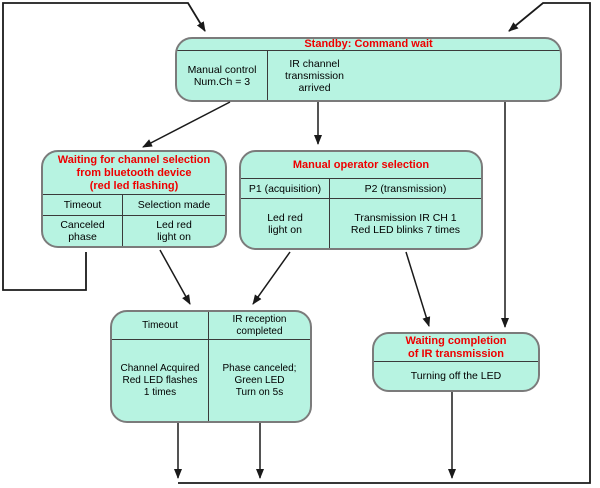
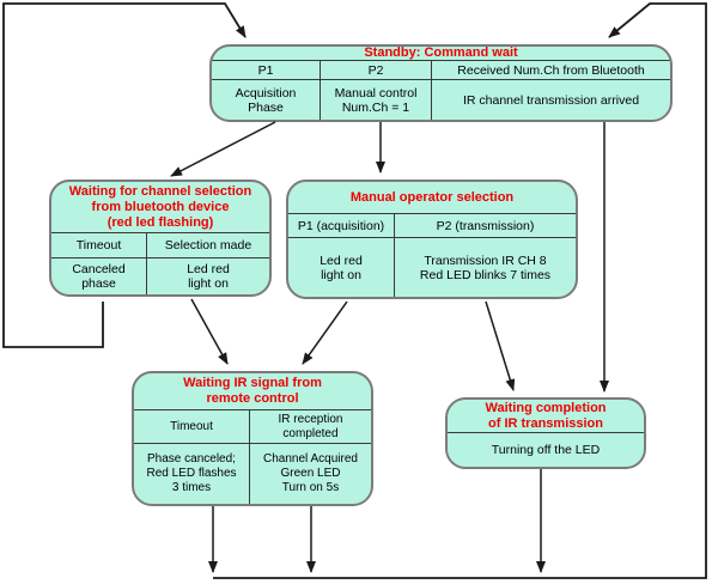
  Standby: Command wait
+ P1
+ P2
+ Received Num.Ch from Bluetooth
+ Acquisition
+ Phase
  Manual control
- Num.Ch = 3
+ Num.Ch = 1
  IR channel transmission arrived
  Waiting for channel selection
  from bluetooth device
  (red led flashing)
  Timeout
  Selection made
  Canceled
  phase
  Led red
  light on
  Manual operator selection
  P1 (acquisition)
  P2 (transmission)
  Led red
  light on
- Transmission IR CH 1
+ Transmission IR CH 8
  Red LED blinks 7 times
+ Waiting IR signal from
+ remote control
  Timeout
  IR reception
  completed
- Channel Acquired
+ Phase canceled;
  Red LED flashes
- 1 times
+ 3 times
- Phase canceled;
+ Channel Acquired
  Green LED
  Turn on 5s
  Waiting completion
  of IR transmission
  Turning off the LED
